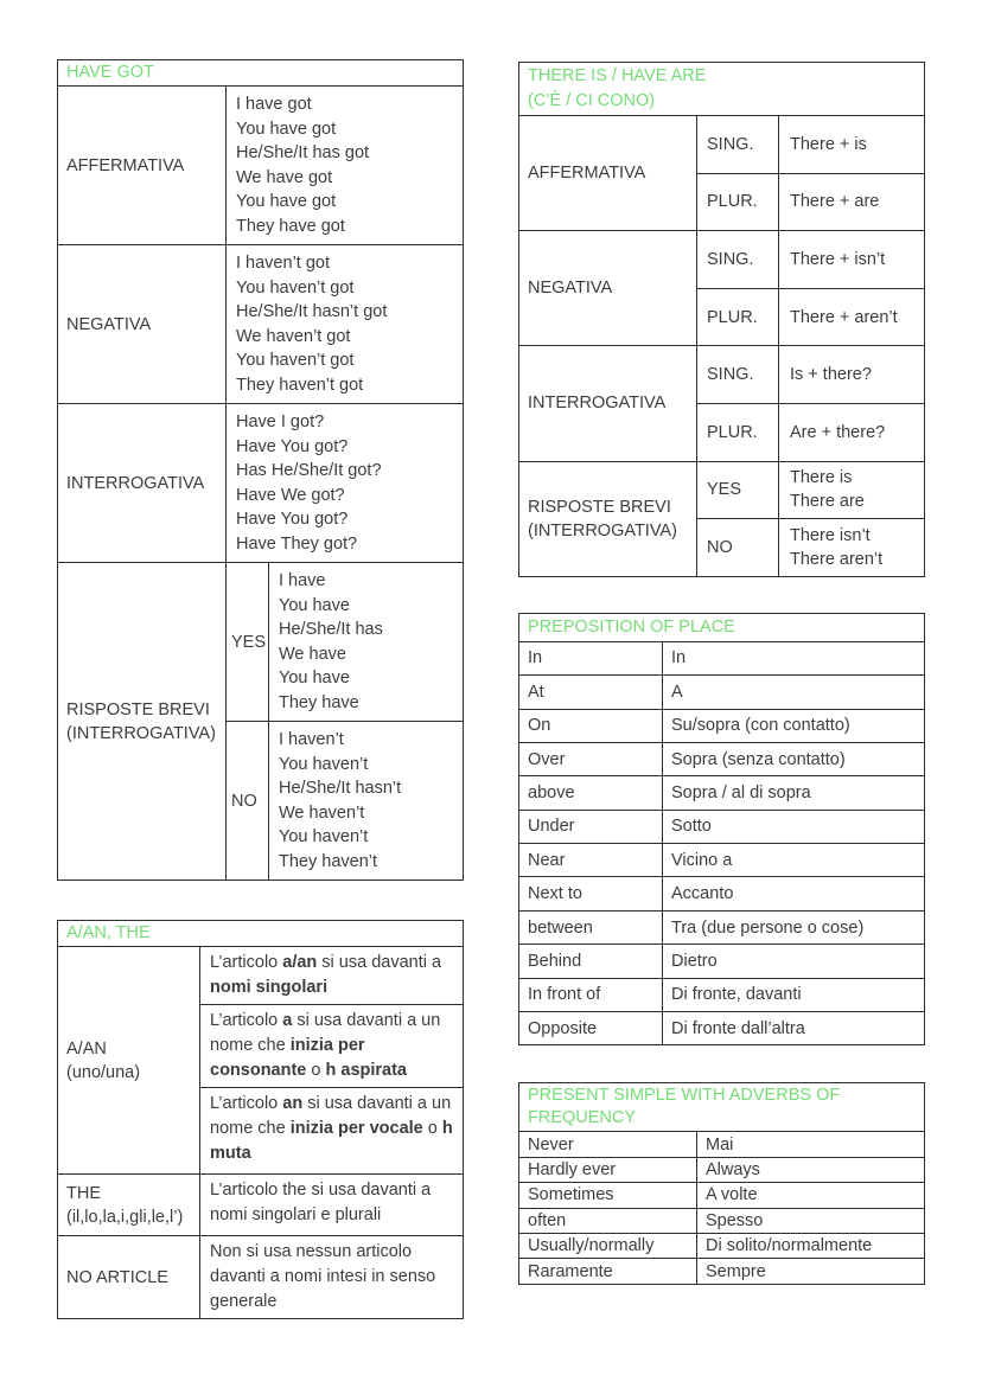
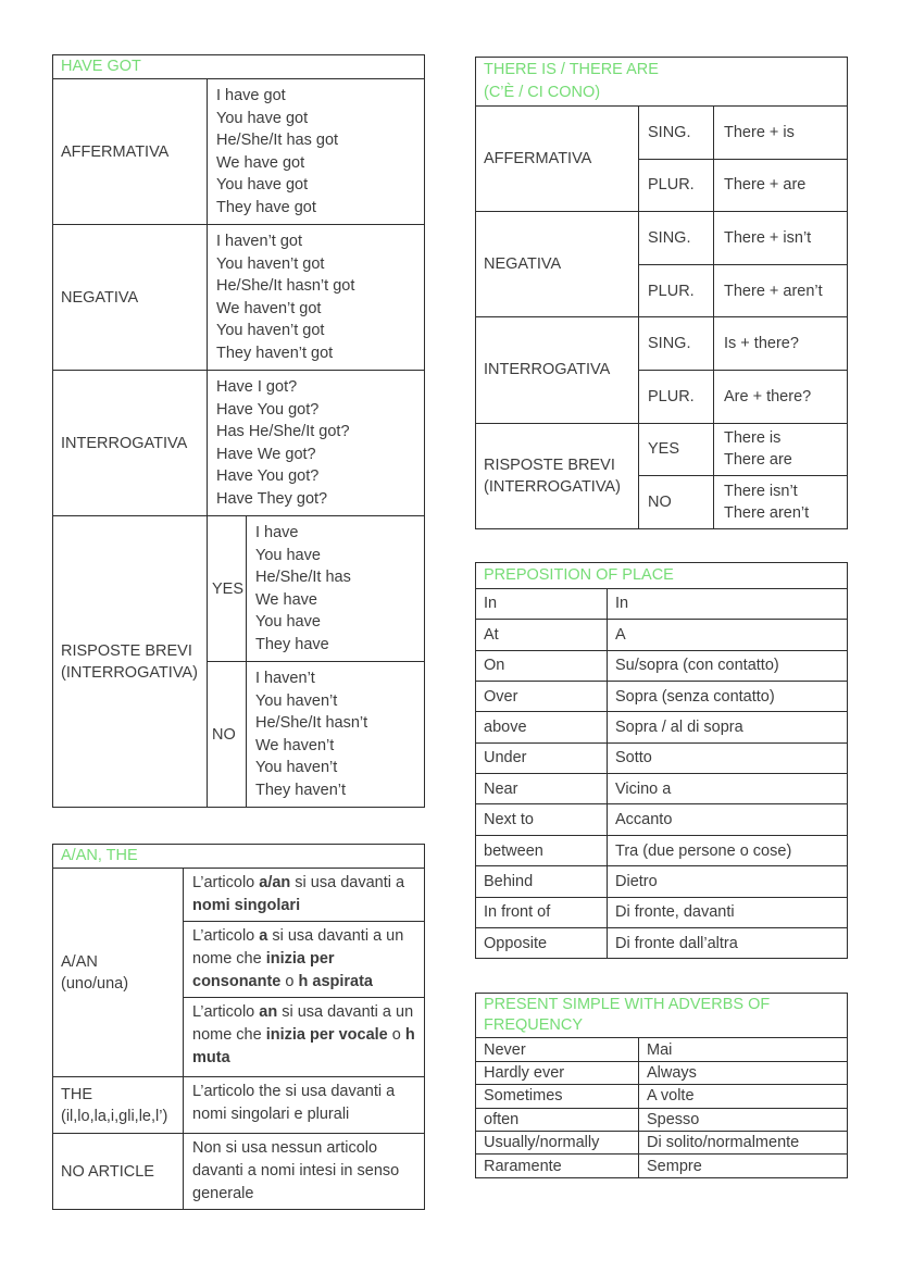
  HAVE GOT
  AFFERMATIVA
  I have got
  You have got
  He/She/It has got
  We have got
  You have got
  They have got
  NEGATIVA
  I haven’t got
  You haven’t got
  He/She/It hasn’t got
  We haven’t got
  You haven’t got
  They haven’t got
  INTERROGATIVA
  Have I got?
  Have You got?
  Has He/She/It got?
  Have We got?
  Have You got?
  Have They got?
  RISPOSTE BREVI
  (INTERROGATIVA)
  YES
  I have
  You have
  He/She/It has
  We have
  You have
  They have
  NO
  I haven’t
  You haven’t
  He/She/It hasn’t
  We haven’t
  You haven’t
  They haven’t
  A/AN, THE
  A/AN
  (uno/una)
  L’articolo a/an si usa davanti a nomi singolari
  L’articolo a si usa davanti a un nome che inizia per consonante o h aspirata
  L’articolo an si usa davanti a un nome che inizia per vocale o h muta
  THE
  (il,lo,la,i,gli,le,l’)
  L’articolo the si usa davanti a nomi singolari e plurali
  NO ARTICLE
  Non si usa nessun articolo davanti a nomi intesi in senso generale
- THERE IS / HAVE ARE
+ THERE IS / THERE ARE
  (C’È / CI CONO)
  AFFERMATIVA
  SING.
  There + is
  PLUR.
  There + are
  NEGATIVA
  SING.
  There + isn’t
  PLUR.
  There + aren’t
  INTERROGATIVA
  SING.
  Is + there?
  PLUR.
  Are + there?
  RISPOSTE BREVI
  (INTERROGATIVA)
  YES
  There is
  There are
  NO
  There isn’t
  There aren’t
  PREPOSITION OF PLACE
  In
  In
  At
  A
  On
  Su/sopra (con contatto)
  Over
  Sopra (senza contatto)
  above
  Sopra / al di sopra
  Under
  Sotto
  Near
  Vicino a
  Next to
  Accanto
  between
  Tra (due persone o cose)
  Behind
  Dietro
  In front of
  Di fronte, davanti
  Opposite
  Di fronte dall’altra
  PRESENT SIMPLE WITH ADVERBS OF
  FREQUENCY
  Never
  Mai
  Hardly ever
  Always
  Sometimes
  A volte
  often
  Spesso
  Usually/normally
  Di solito/normalmente
  Raramente
  Sempre
